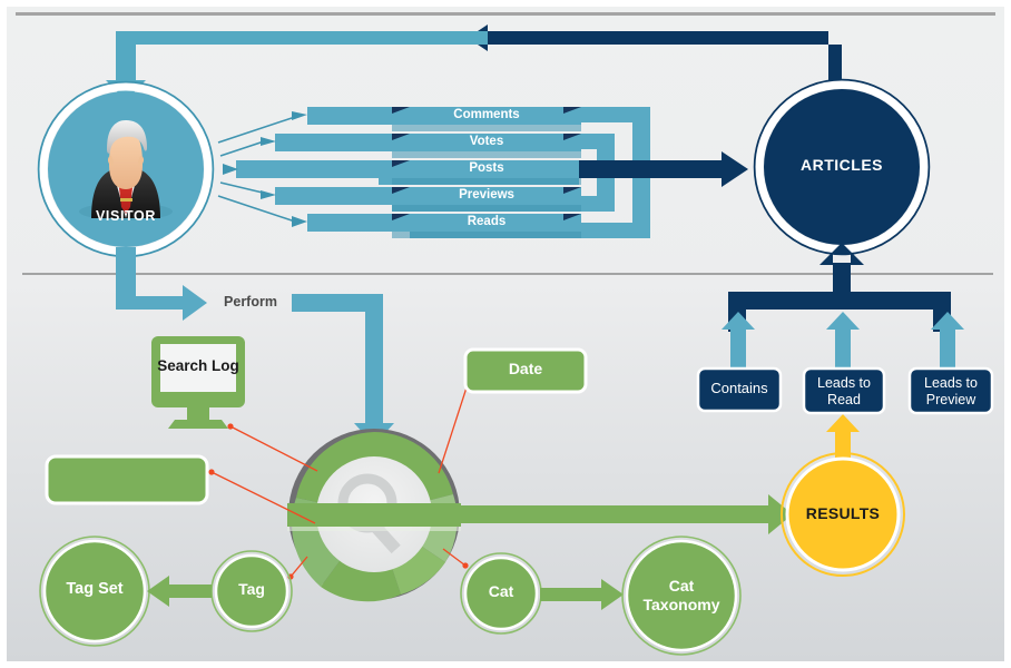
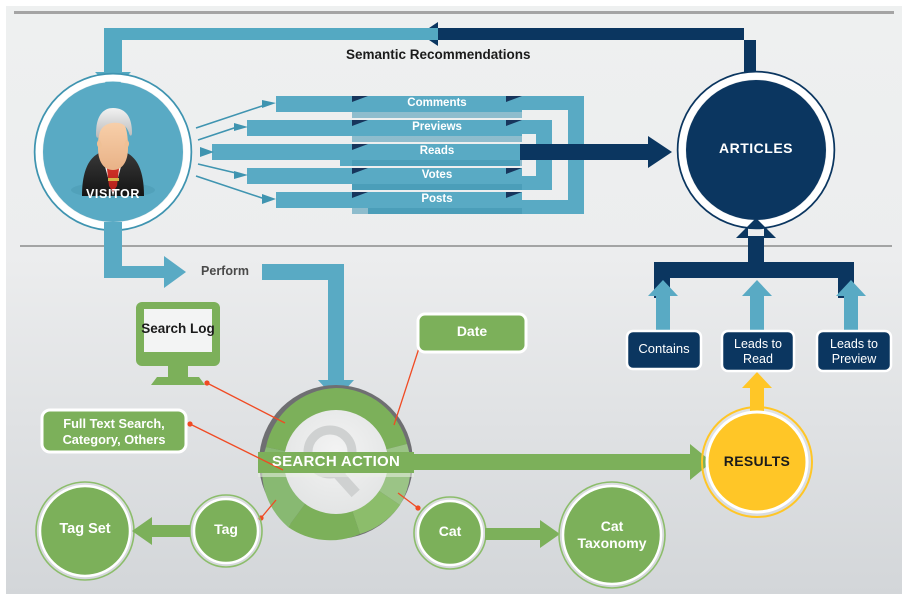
+ Semantic Recommendations
  VISITOR
  ARTICLES
  Comments
- Votes
+ Previews
- Posts
+ Reads
- Previews
+ Votes
- Reads
+ Posts
  Perform
  Search Log
  Date
+ Full Text Search,
+ Category, Others
+ SEARCH ACTION
  Tag Set
  Tag
  Cat
  Cat
  Taxonomy
  RESULTS
  Contains
  Leads to
  Read
  Leads to
  Preview
